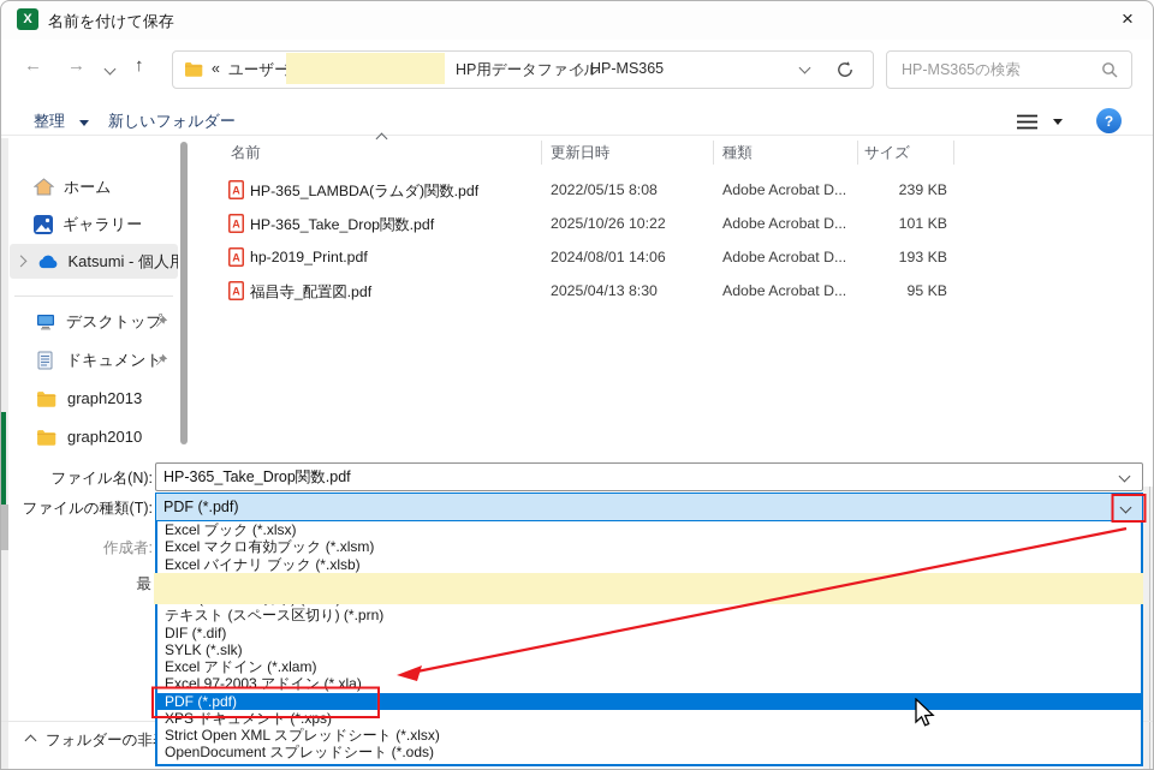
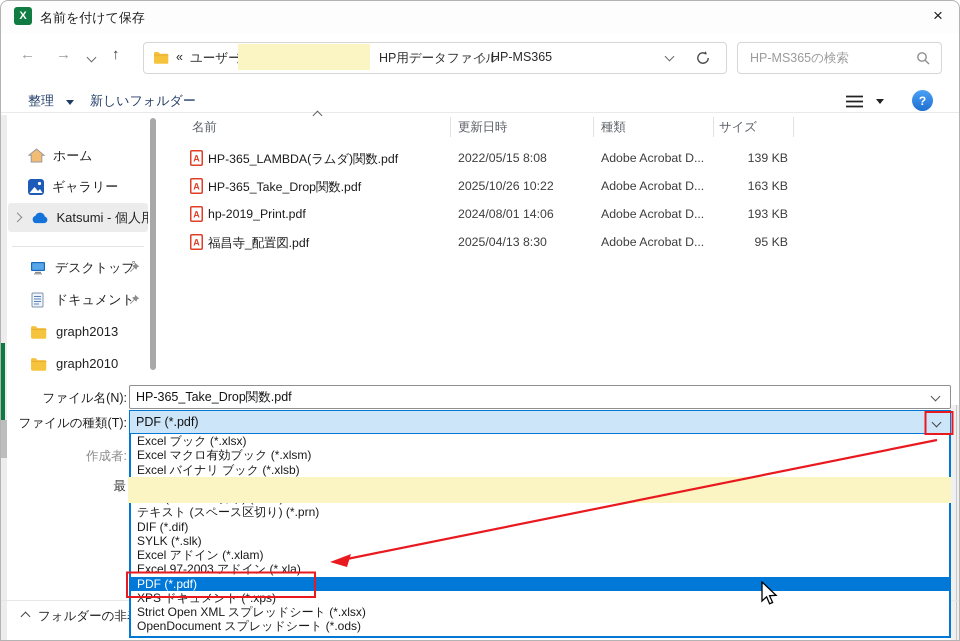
  X
  名前を付けて保存
  ×
  ←
  →
  ↑
  «
  ユーザー
  HP用データファイル
  HP-MS365
  HP-MS365の検索
  整理
  新しいフォルダー
  ?
  ホーム
  ギャラリー
  Katsumi - 個人用
  デスクトップ
  ドキュメント
  graph2013
  graph2010
  名前
  更新日時
  種類
  サイズ
  A
  HP-365_LAMBDA(ラムダ)関数.pdf
  2022/05/15 8:08
  Adobe Acrobat D...
- 239 KB
+ 139 KB
  A
  HP-365_Take_Drop関数.pdf
  2025/10/26 10:22
  Adobe Acrobat D...
- 101 KB
+ 163 KB
  A
  hp-2019_Print.pdf
  2024/08/01 14:06
  Adobe Acrobat D...
  193 KB
  A
  福昌寺_配置図.pdf
  2025/04/13 8:30
  Adobe Acrobat D...
  95 KB
  ファイル名(N):
  HP-365_Take_Drop関数.pdf
  ファイルの種類(T):
  PDF (*.pdf)
  作成者:
  最
  フォルダーの非
  Excel ブック (*.xlsx)
  Excel マクロ有効ブック (*.xlsm)
  Excel バイナリ ブック (*.xlsb)
  テキスト (スペース区切り) (*.prn)
  DIF (*.dif)
  SYLK (*.slk)
  Excel アドイン (*.xlam)
  Excel 97-2003 アドイン (*.xla)
  PDF (*.pdf)
  Strict Open XML スプレッドシート (*.xlsx)
  OpenDocument スプレッドシート (*.ods)
